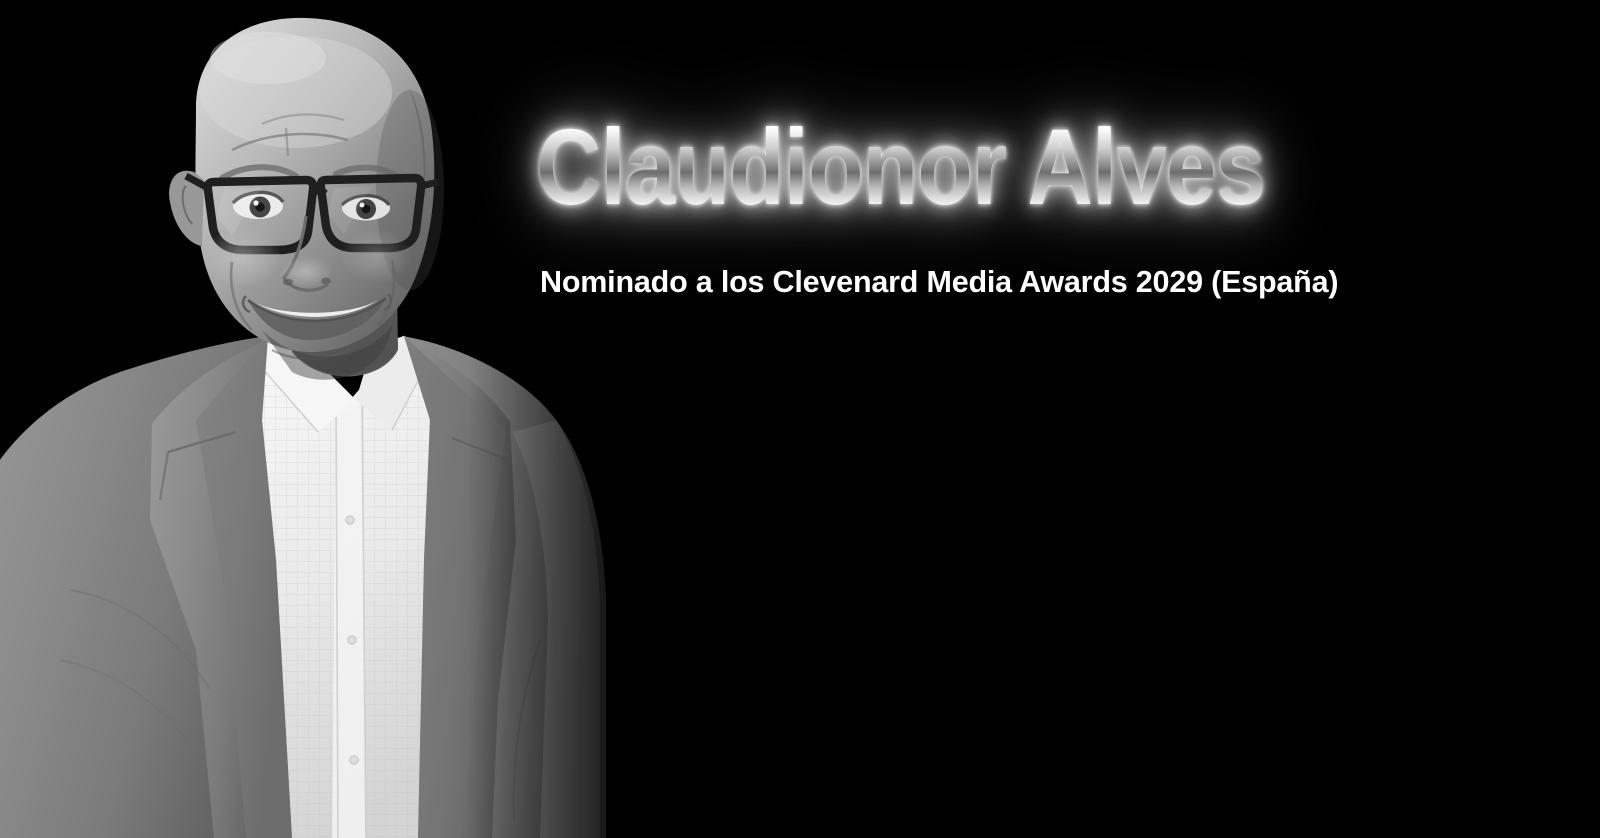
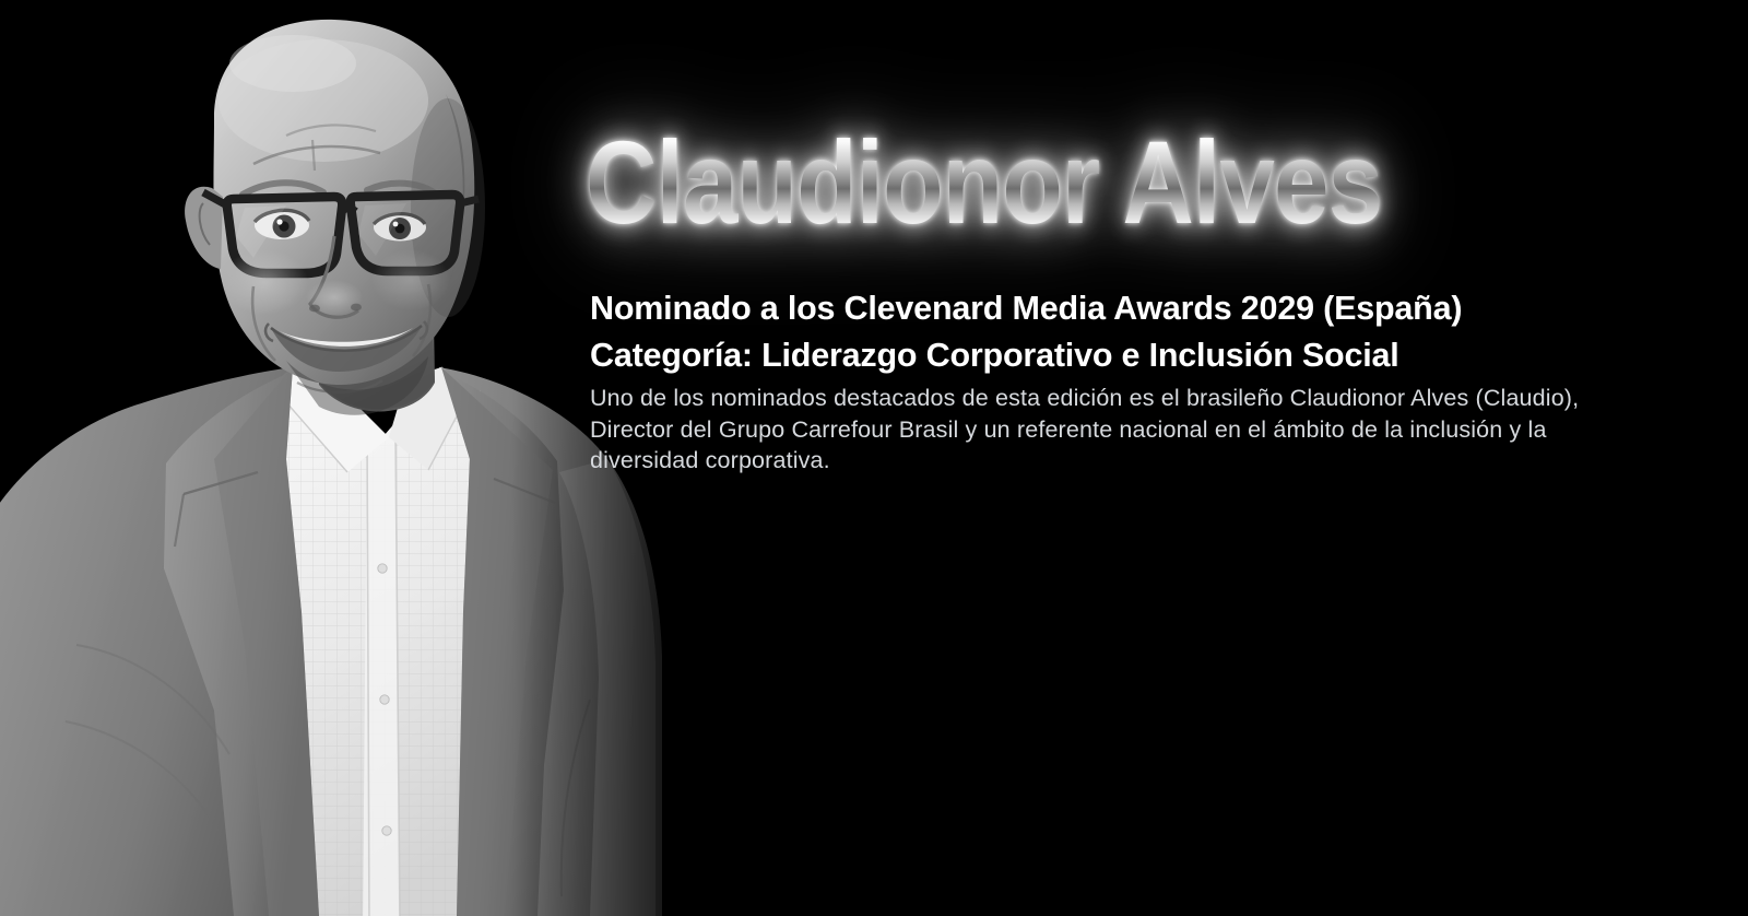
  Claudionor Alves
  Nominado a los Clevenard Media Awards 2029 (España)
+ Categoría: Liderazgo Corporativo e Inclusión Social
+ Uno de los nominados destacados de esta edición es el brasileño Claudionor Alves (Claudio), Director del Grupo Carrefour Brasil y un referente nacional en el ámbito de la inclusión y la diversidad corporativa.
